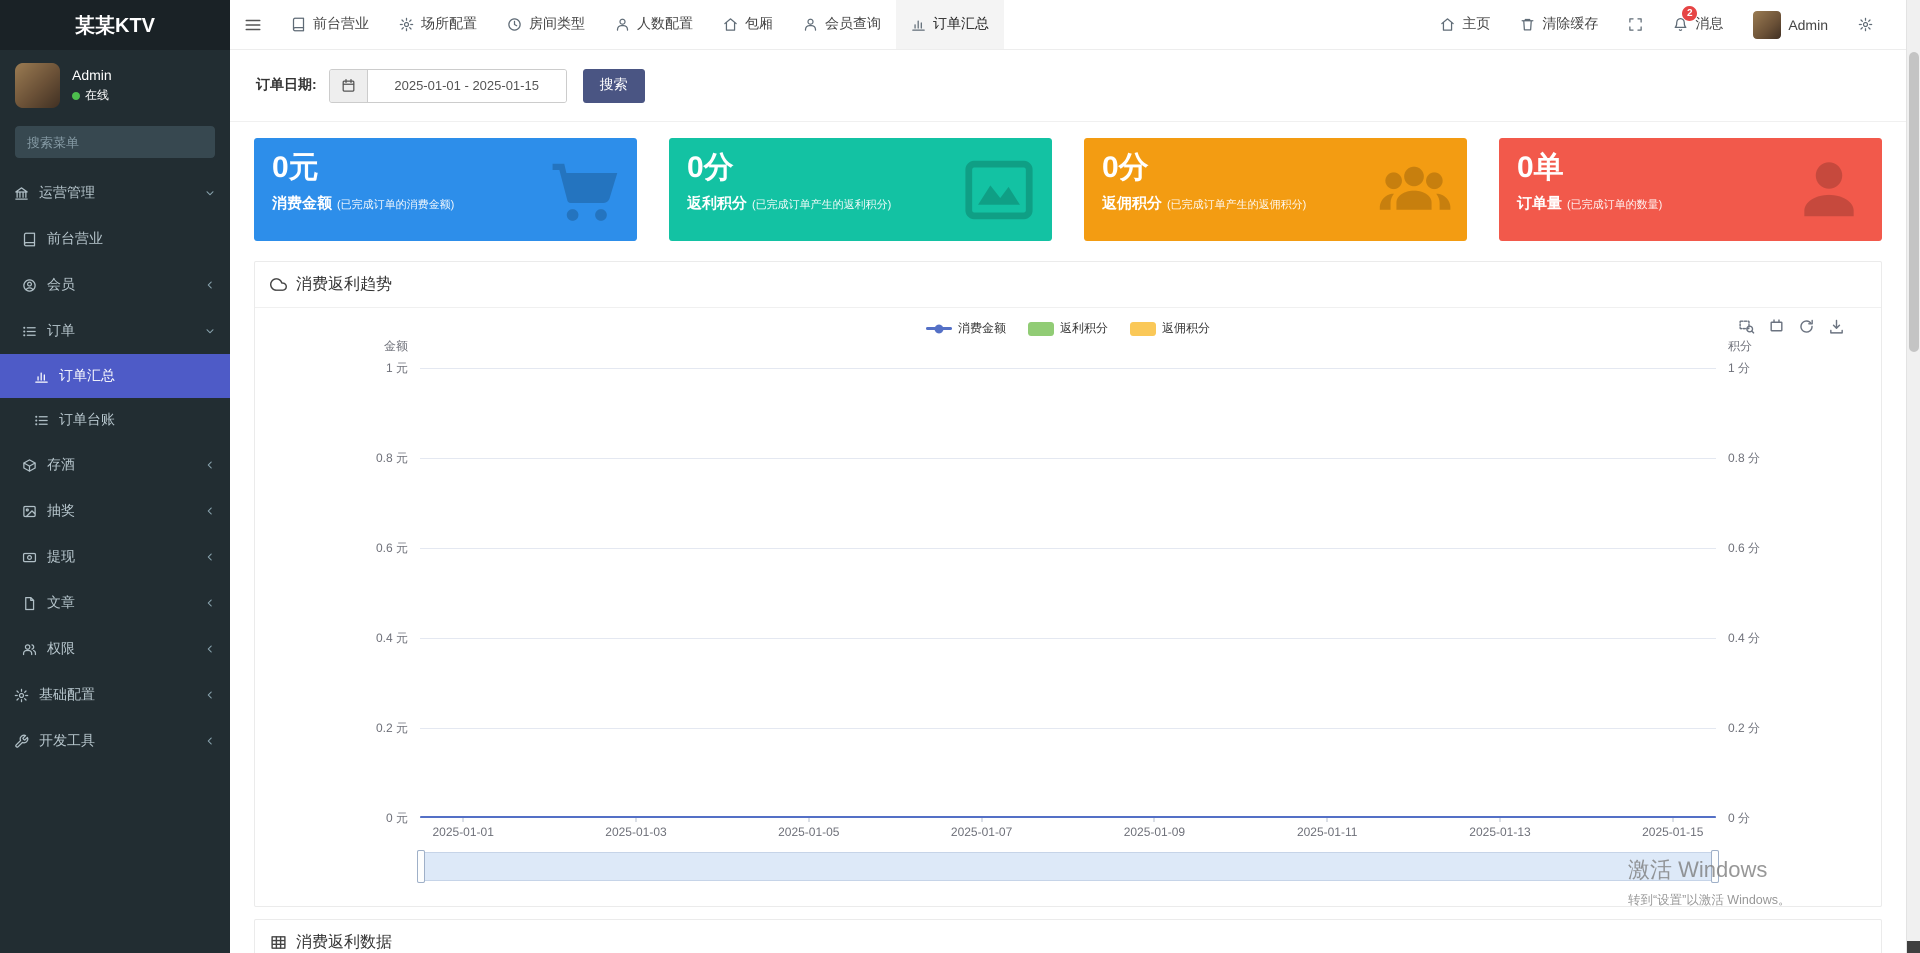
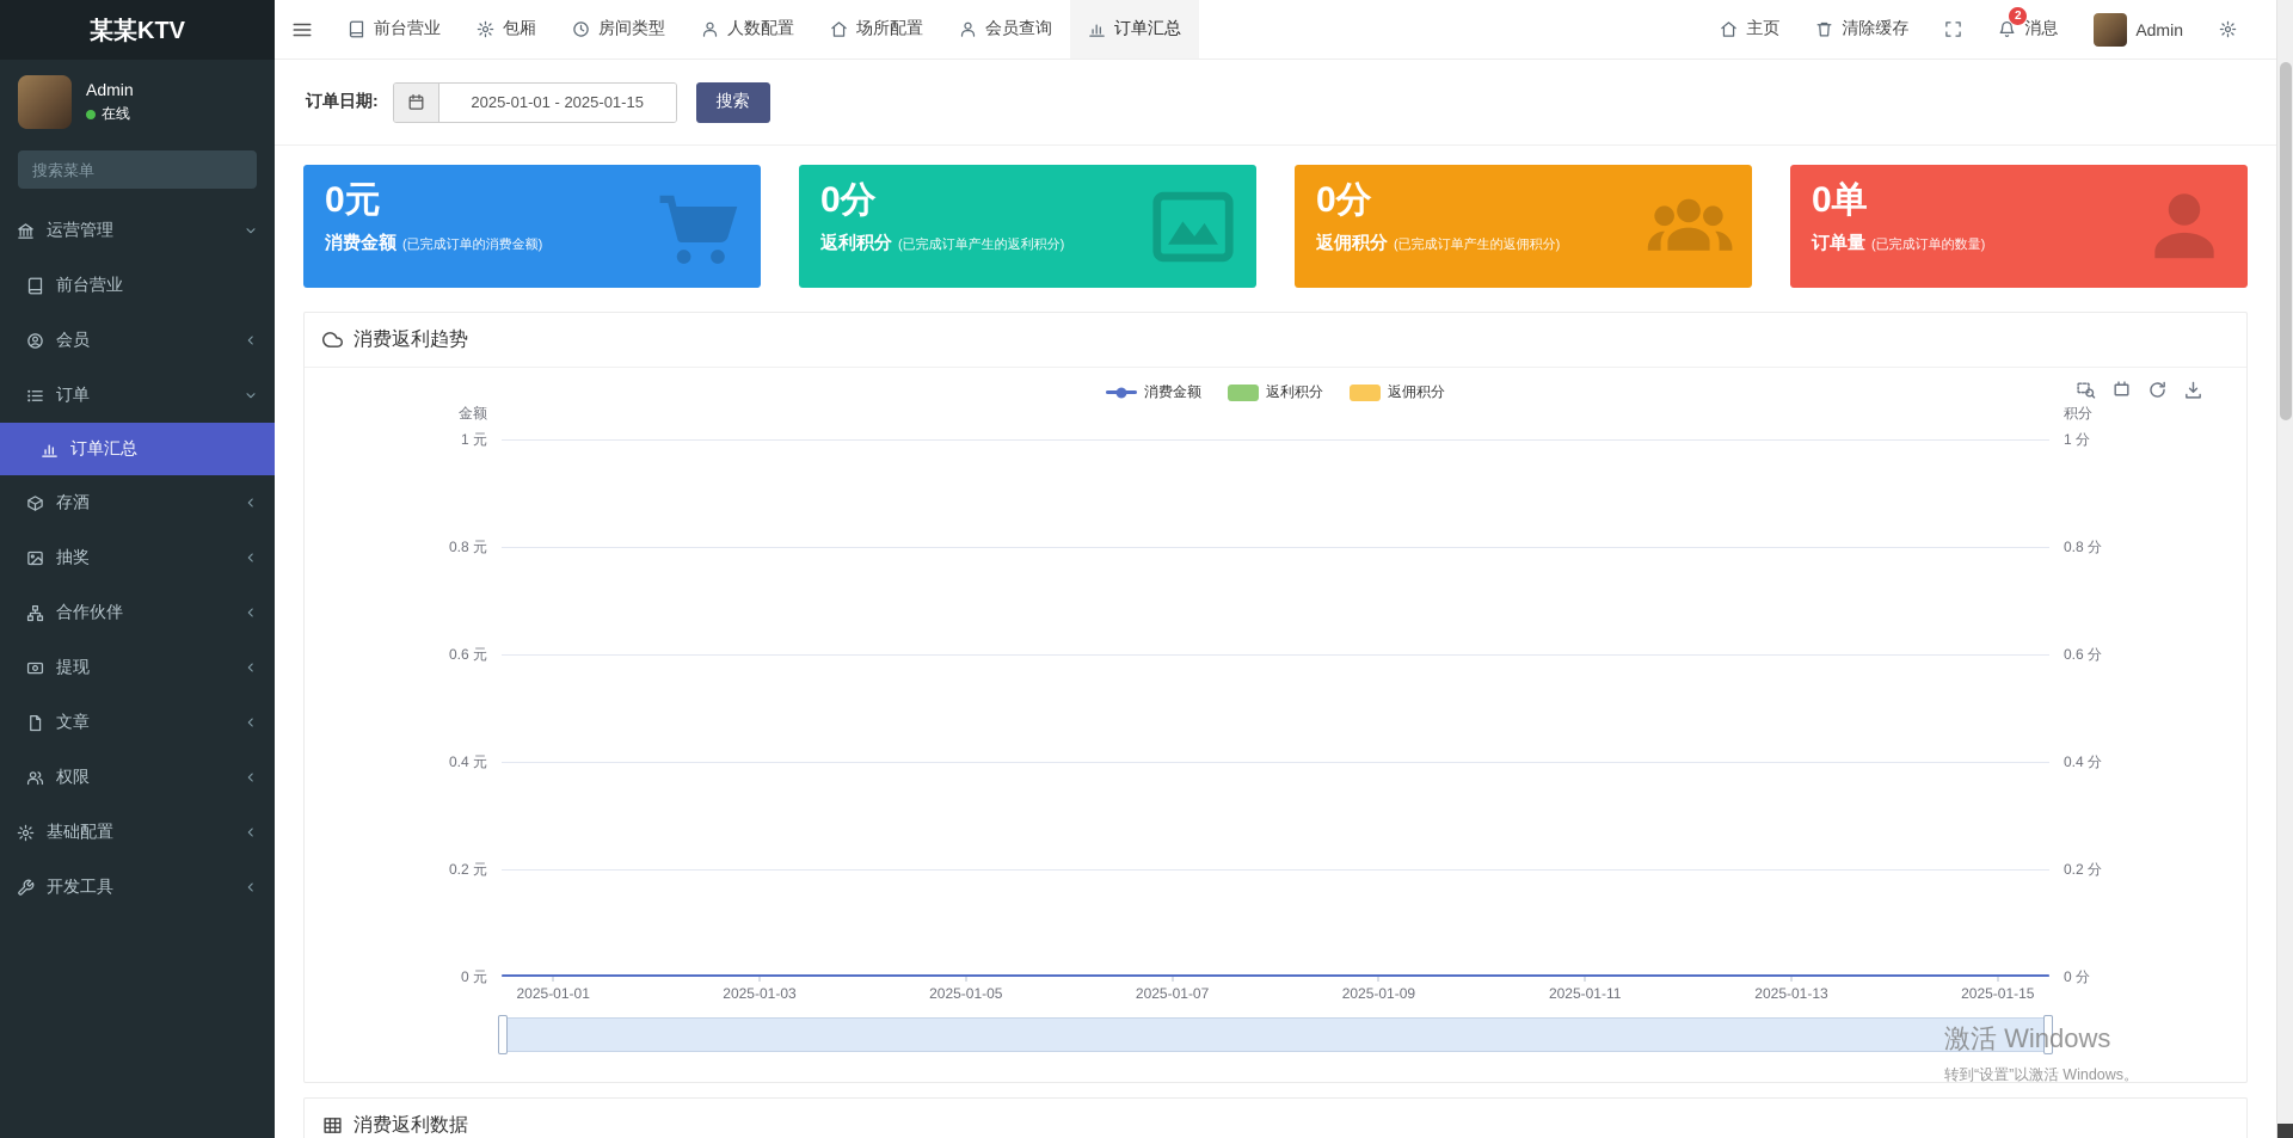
  某某KTV
  Admin
  在线
  搜索菜单
  运营管理
  前台营业
  会员
  订单
  订单汇总
- 订单台账
  存酒
  抽奖
+ 合作伙伴
  提现
  文章
  权限
  基础配置
  开发工具
  前台营业
- 场所配置
+ 包厢
  房间类型
  人数配置
- 包厢
+ 场所配置
  会员查询
  订单汇总
  主页
  清除缓存
  消息
  2
  Admin
  订单日期:
  2025-01-01 - 2025-01-15
  搜索
  0元
  消费金额
  (已完成订单的消费金额)
  0分
  返利积分
  (已完成订单产生的返利积分)
  0分
  返佣积分
  (已完成订单产生的返佣积分)
  0单
  订单量
  (已完成订单的数量)
  消费返利趋势
  消费金额
  返利积分
  返佣积分
  金额
  积分
  0 元
  0.2 元
  0.4 元
  0.6 元
  0.8 元
  1 元
  0 分
  0.2 分
  0.4 分
  0.6 分
  0.8 分
  1 分
  2025-01-01
  2025-01-03
  2025-01-05
  2025-01-07
  2025-01-09
  2025-01-11
  2025-01-13
  2025-01-15
  消费返利数据
  激活 Windows
  转到“设置”以激活 Windows。
